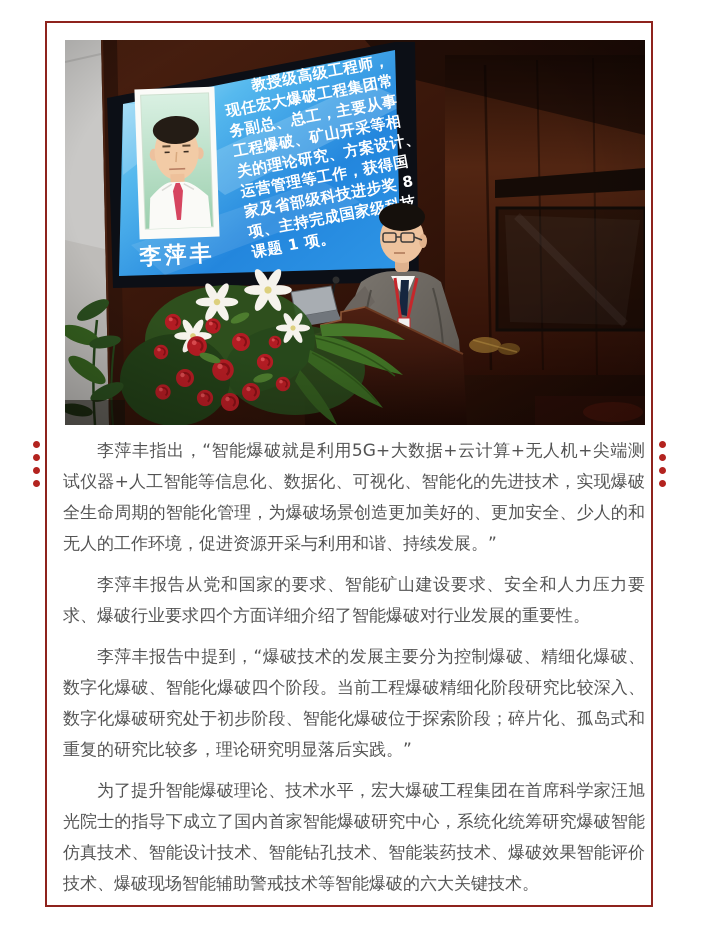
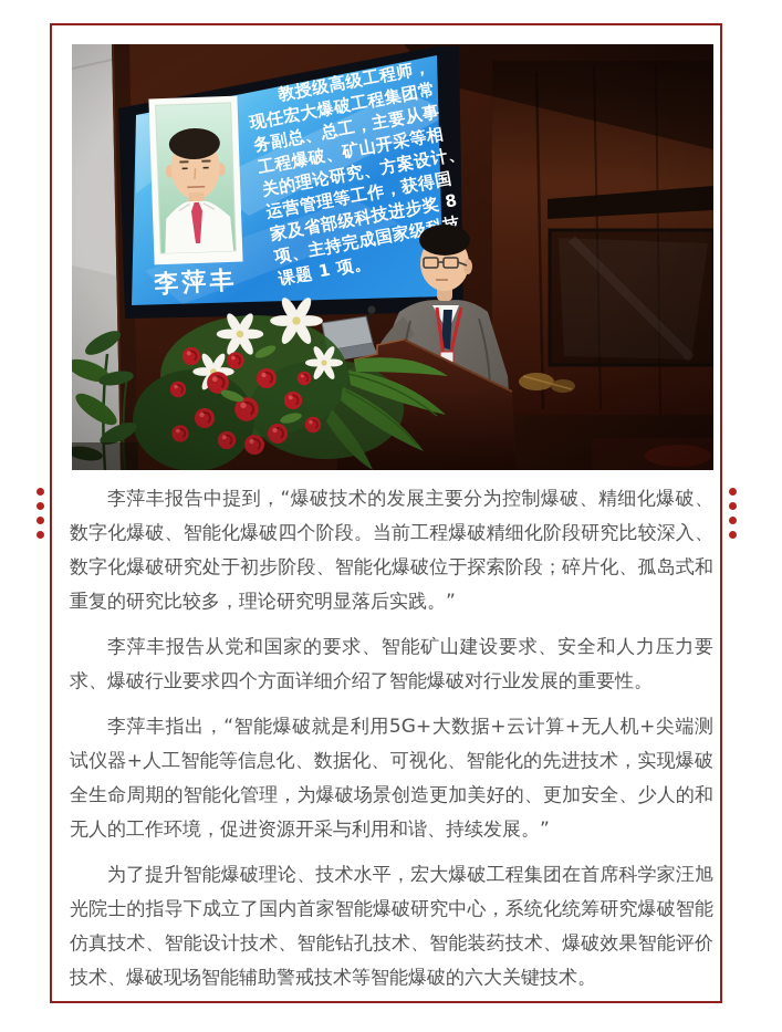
- 李萍丰指出，“智能爆破就是利用5G+大数据+云计算+无人机+尖端测试仪器+人工智能等信息化、数据化、可视化、智能化的先进技术，实现爆破全生命周期的智能化管理，为爆破场景创造更加美好的、更加安全、少人的和无人的工作环境，促进资源开采与利用和谐、持续发展。”
+ 李萍丰报告中提到，“爆破技术的发展主要分为控制爆破、精细化爆破、数字化爆破、智能化爆破四个阶段。当前工程爆破精细化阶段研究比较深入、数字化爆破研究处于初步阶段、智能化爆破位于探索阶段；碎片化、孤岛式和重复的研究比较多，理论研究明显落后实践。”
  李萍丰报告从党和国家的要求、智能矿山建设要求、安全和人力压力要求、爆破行业要求四个方面详细介绍了智能爆破对行业发展的重要性。
- 李萍丰报告中提到，“爆破技术的发展主要分为控制爆破、精细化爆破、数字化爆破、智能化爆破四个阶段。当前工程爆破精细化阶段研究比较深入、数字化爆破研究处于初步阶段、智能化爆破位于探索阶段；碎片化、孤岛式和重复的研究比较多，理论研究明显落后实践。”
+ 李萍丰指出，“智能爆破就是利用5G+大数据+云计算+无人机+尖端测试仪器+人工智能等信息化、数据化、可视化、智能化的先进技术，实现爆破全生命周期的智能化管理，为爆破场景创造更加美好的、更加安全、少人的和无人的工作环境，促进资源开采与利用和谐、持续发展。”
  为了提升智能爆破理论、技术水平，宏大爆破工程集团在首席科学家汪旭光院士的指导下成立了国内首家智能爆破研究中心，系统化统筹研究爆破智能仿真技术、智能设计技术、智能钻孔技术、智能装药技术、爆破效果智能评价技术、爆破现场智能辅助警戒技术等智能爆破的六大关键技术。
